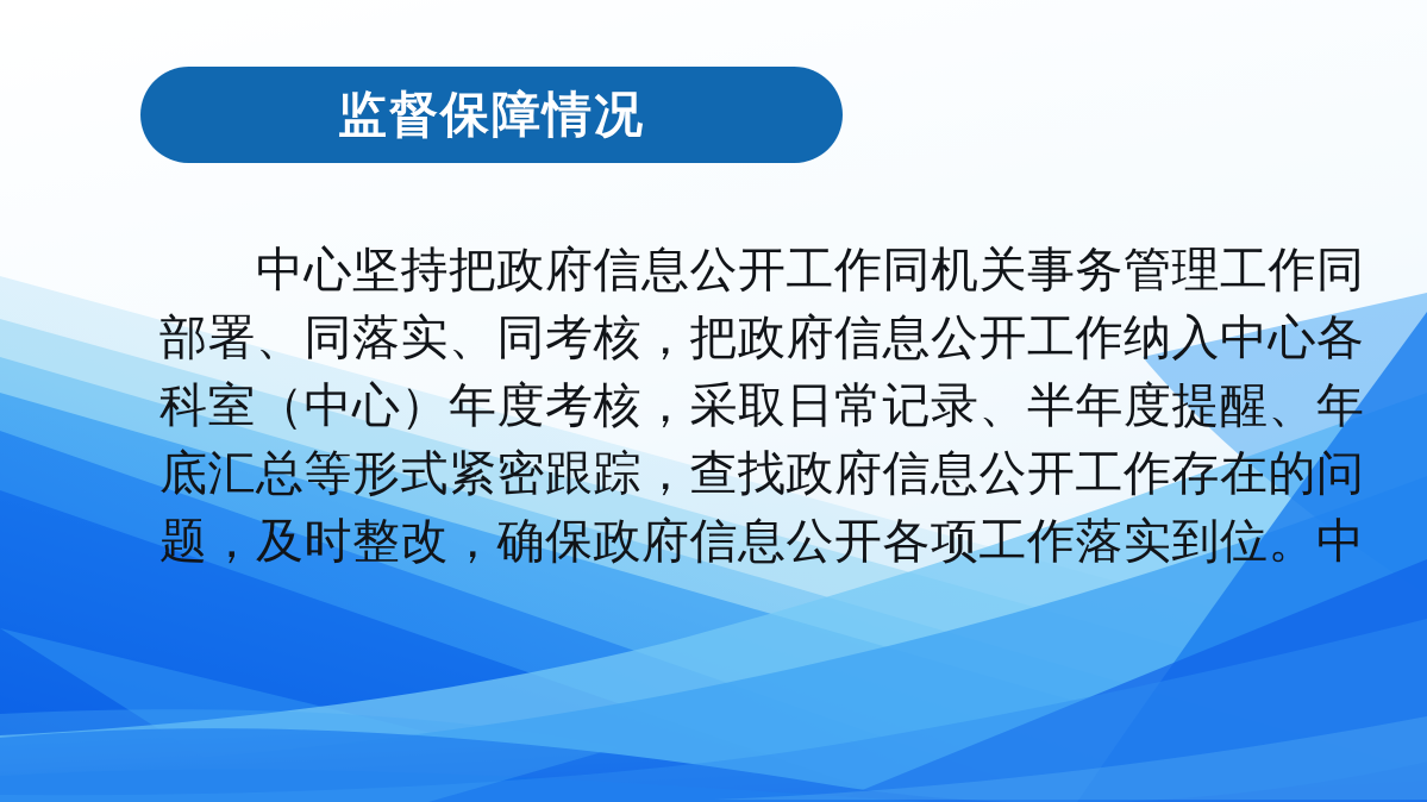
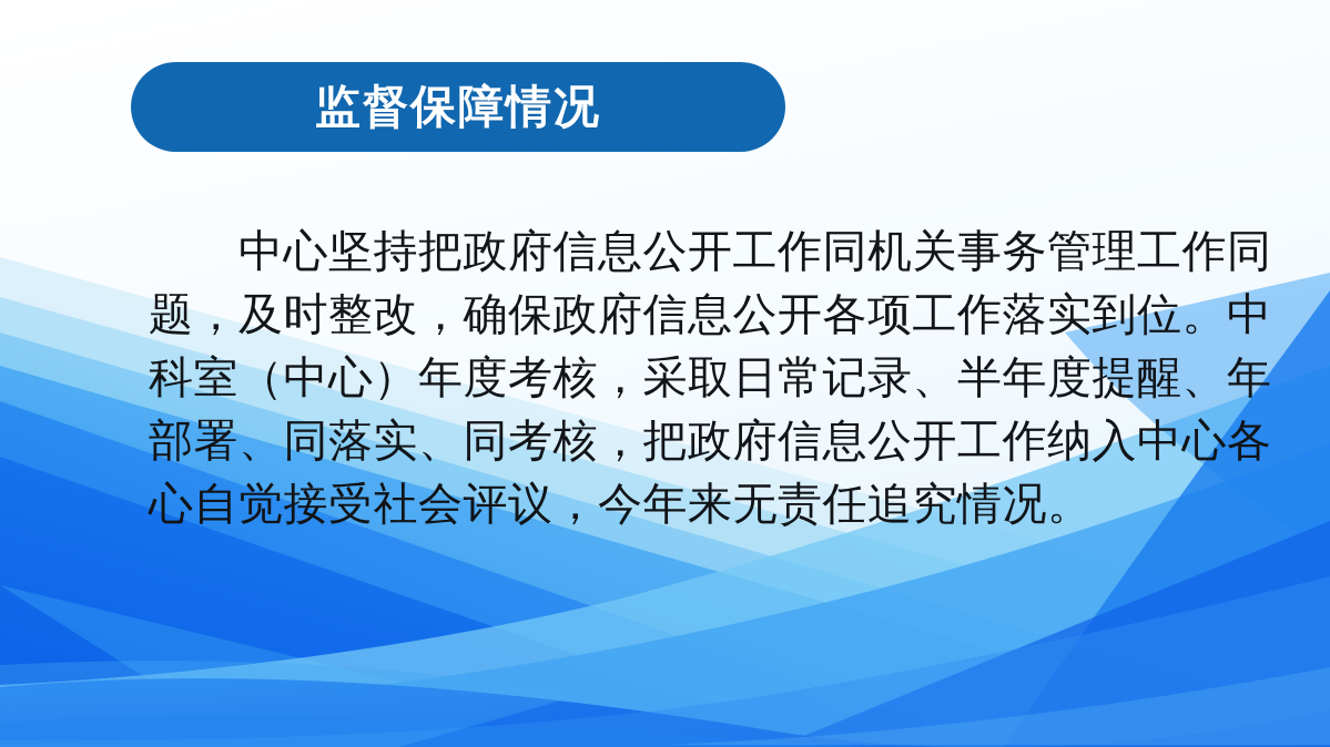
  监督保障情况
  中心坚持把政府信息公开工作同机关事务管理工作同
- 部署、同落实、同考核，把政府信息公开工作纳入中心各
+ 题，及时整改，确保政府信息公开各项工作落实到位。中
  科室（中心）年度考核，采取日常记录、半年度提醒、年
- 底汇总等形式紧密跟踪，查找政府信息公开工作存在的问
- 题，及时整改，确保政府信息公开各项工作落实到位。中
+ 部署、同落实、同考核，把政府信息公开工作纳入中心各
+ 心自觉接受社会评议，今年来无责任追究情况。
